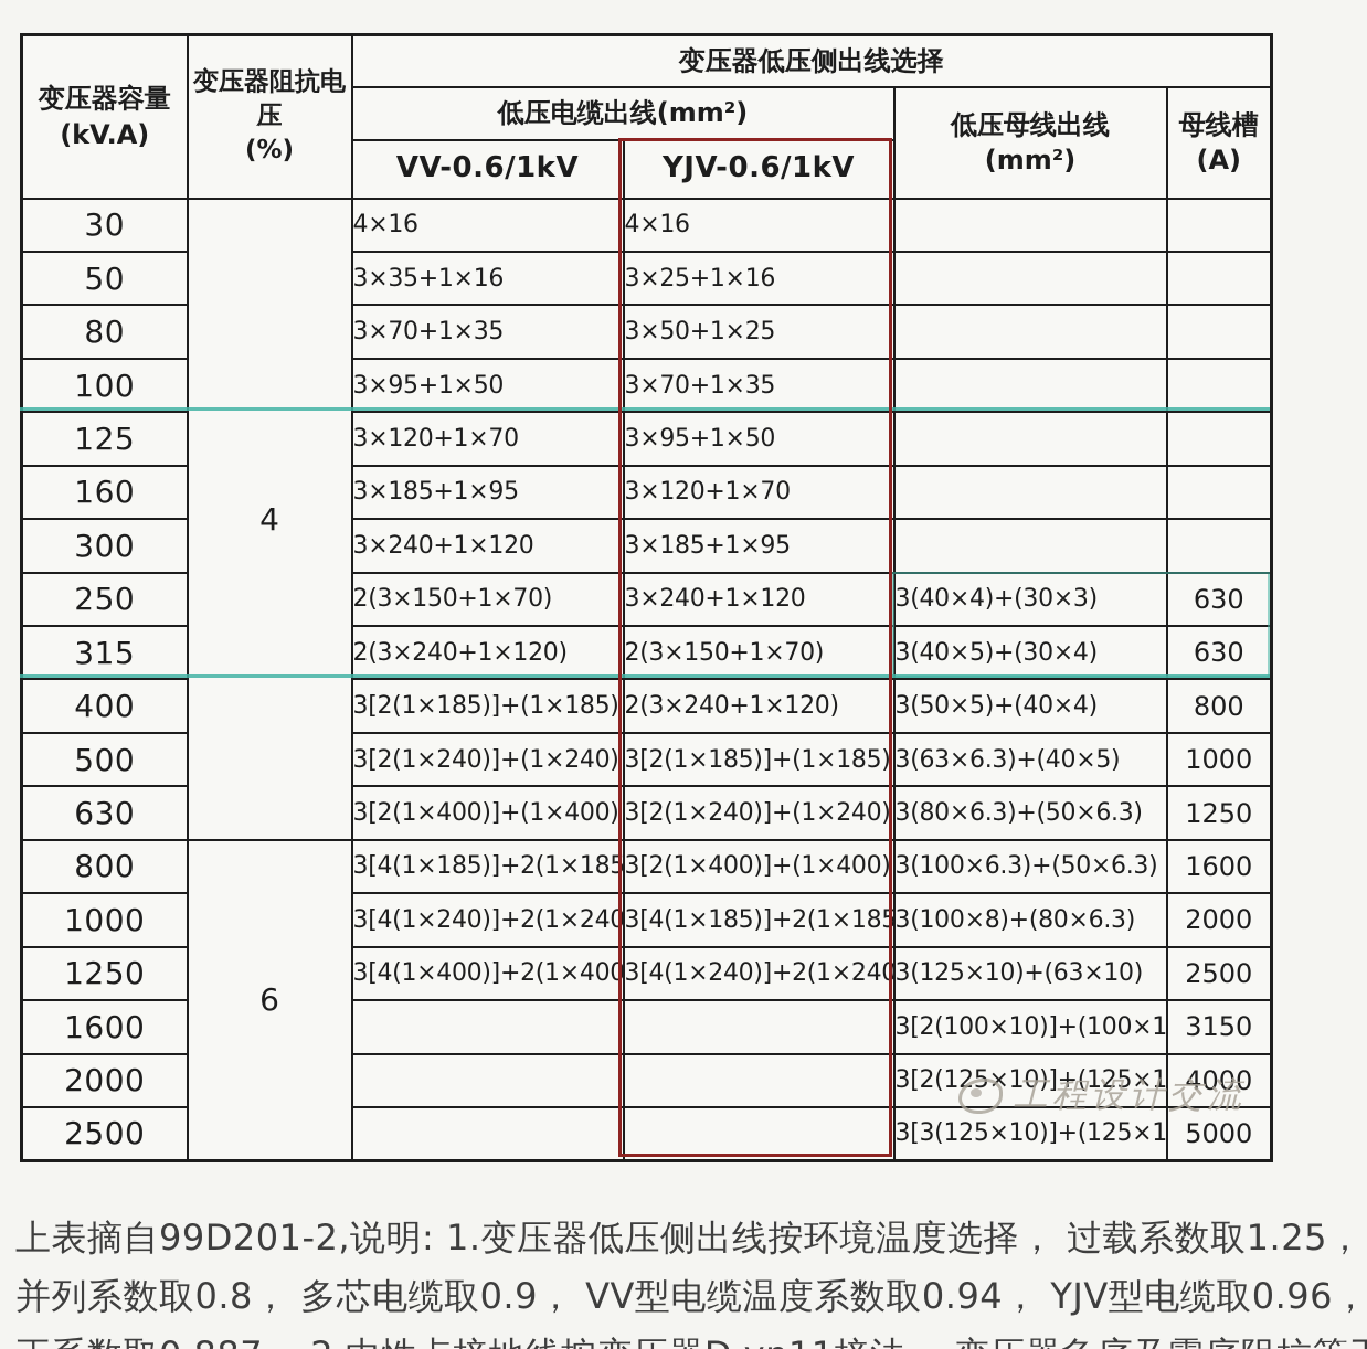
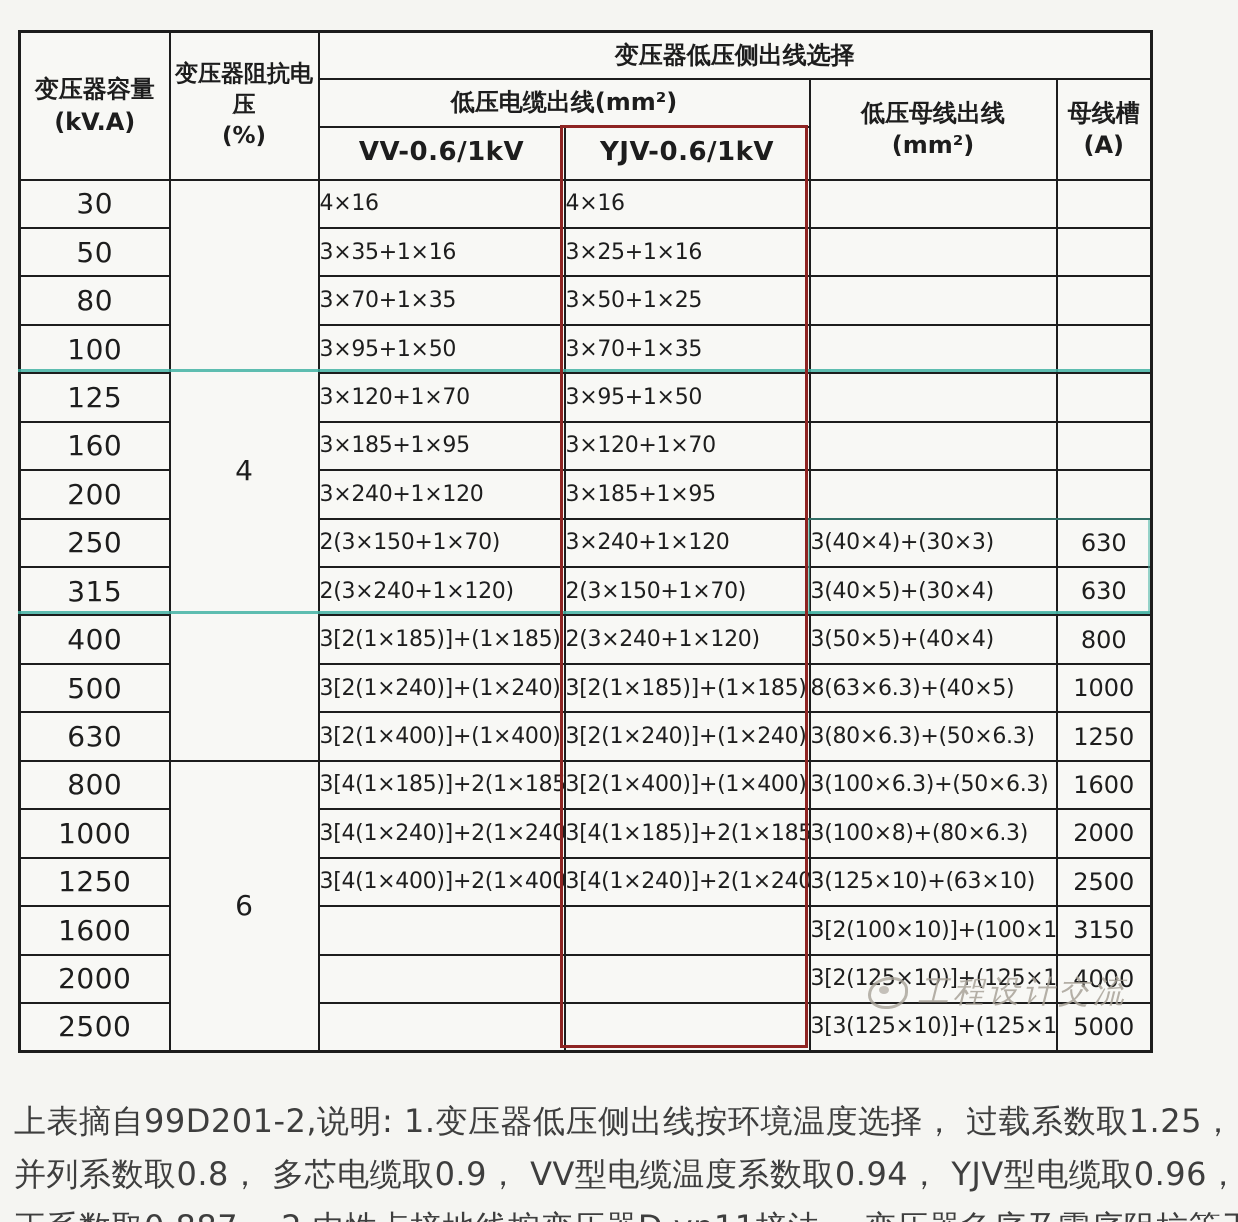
  变压器容量 (kV.A)	变压器阻抗电压 (%)	变压器低压侧出线选择
  低压电缆出线(mm²)	低压母线出线 (mm²)	母线槽 (A)
  VV-0.6/1kV	YJV-0.6/1kV
  30	4	4×16	4×16
  50	3×35+1×16	3×25+1×16
  80	3×70+1×35	3×50+1×25
  100	3×95+1×50	3×70+1×35
  125	3×120+1×70	3×95+1×50
  160	3×185+1×95	3×120+1×70
- 300	3×240+1×120	3×185+1×95
+ 200	3×240+1×120	3×185+1×95
  250	2(3×150+1×70)	3×240+1×120	3(40×4)+(30×3)	630
  315	2(3×240+1×120)	2(3×150+1×70)	3(40×5)+(30×4)	630
  400	3[2(1×185)]+(1×185)	2(3×240+1×120)	3(50×5)+(40×4)	800
- 500	3[2(1×240)]+(1×240)	3[2(1×185)]+(1×185)	3(63×6.3)+(40×5)	1000
+ 500	3[2(1×240)]+(1×240)	3[2(1×185)]+(1×185)	8(63×6.3)+(40×5)	1000
  630	3[2(1×400)]+(1×400)	3[2(1×240)]+(1×240)	3(80×6.3)+(50×6.3)	1250
  800	6	3[4(1×185)]+2(1×185	3[2(1×400)]+(1×400)	3(100×6.3)+(50×6.3)	1600
  1000	3[4(1×240)]+2(1×240	3[4(1×185)]+2(1×185	3(100×8)+(80×6.3)	2000
  1250	3[4(1×400)]+2(1×400	3[4(1×240)]+2(1×240	3(125×10)+(63×10)	2500
  1600			3[2(100×10)]+(100×1	3150
  2000			3[2(125×10)]+(125×1	4000
  2500			3[3(125×10)]+(125×1	5000
  工程设计交流
  上表摘自99D201-2,说明: 1.变压器低压侧出线按环境温度选择， 过载系数取1.25，
  并列系数取0.8， 多芯电缆取0.9， VV型电缆温度系数取0.94， YJV型电缆取0.96，
